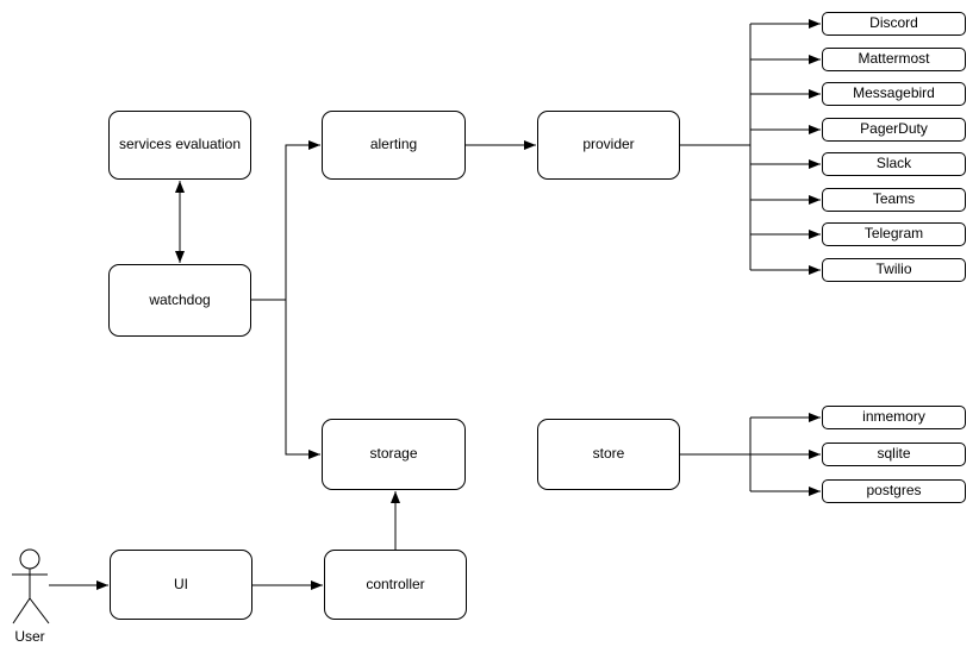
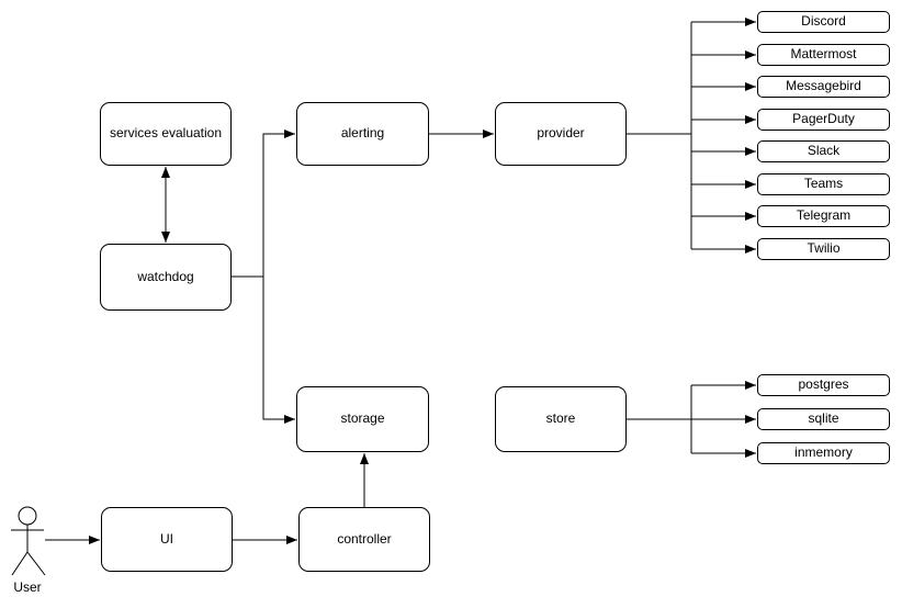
  services evaluation
  watchdog
  alerting
  provider
  storage
  store
  UI
  controller
  Discord
  Mattermost
  Messagebird
  PagerDuty
  Slack
  Teams
  Telegram
  Twilio
- inmemory
+ postgres
  sqlite
- postgres
+ inmemory
  User
